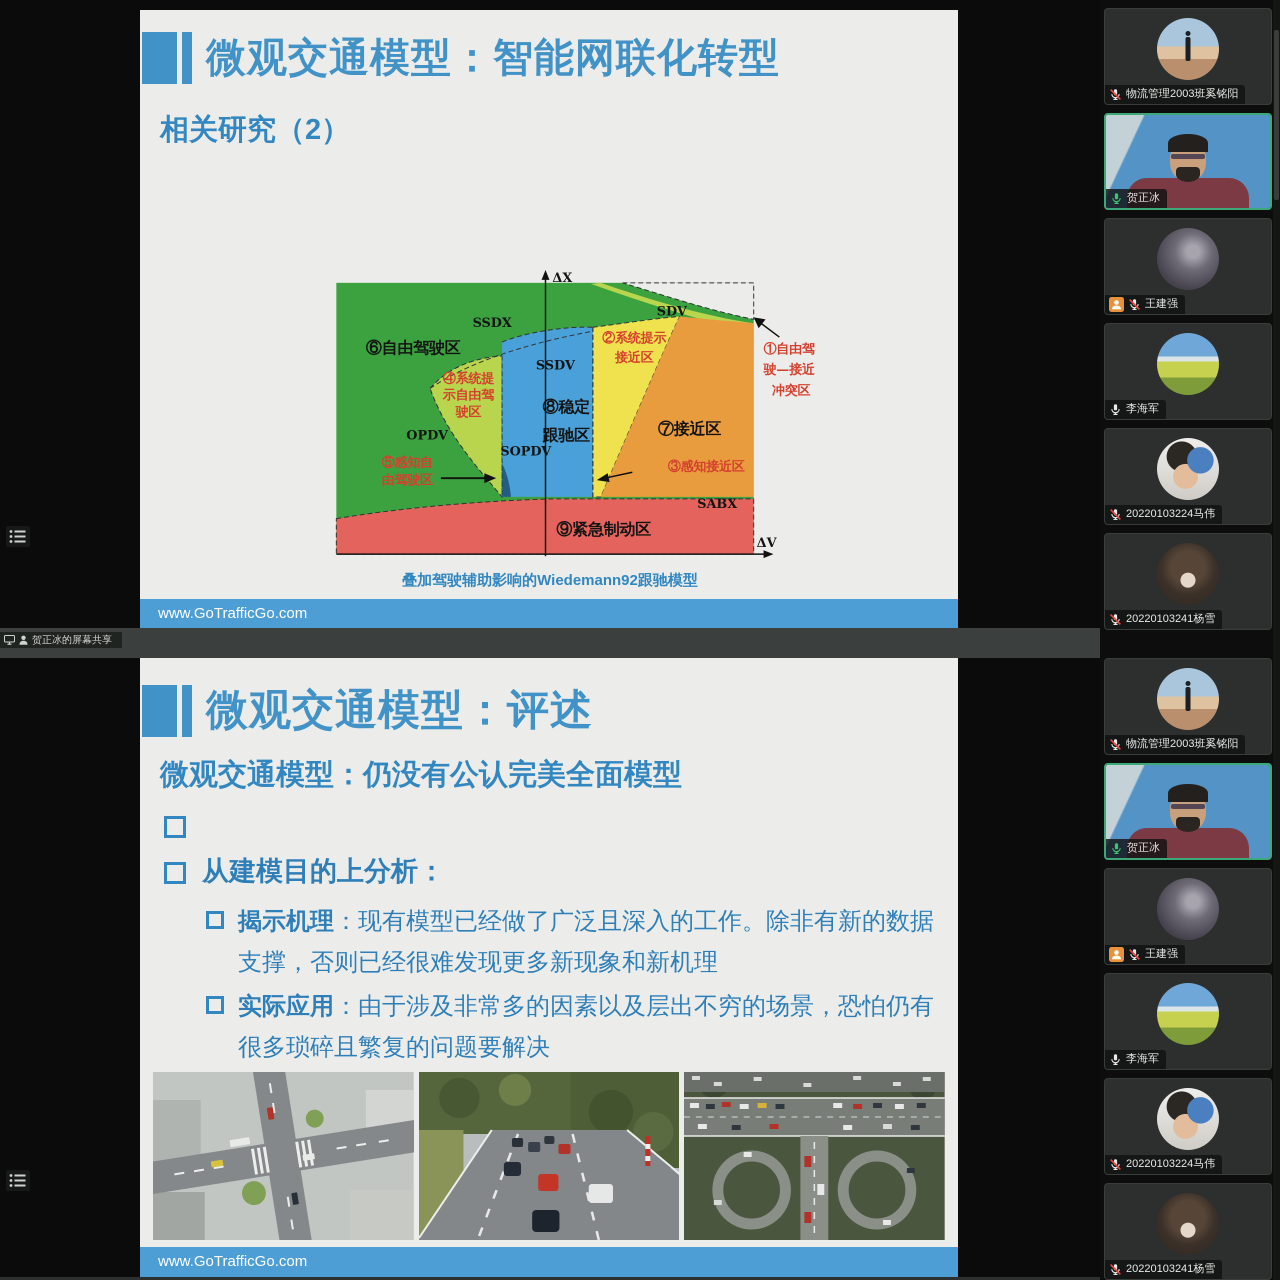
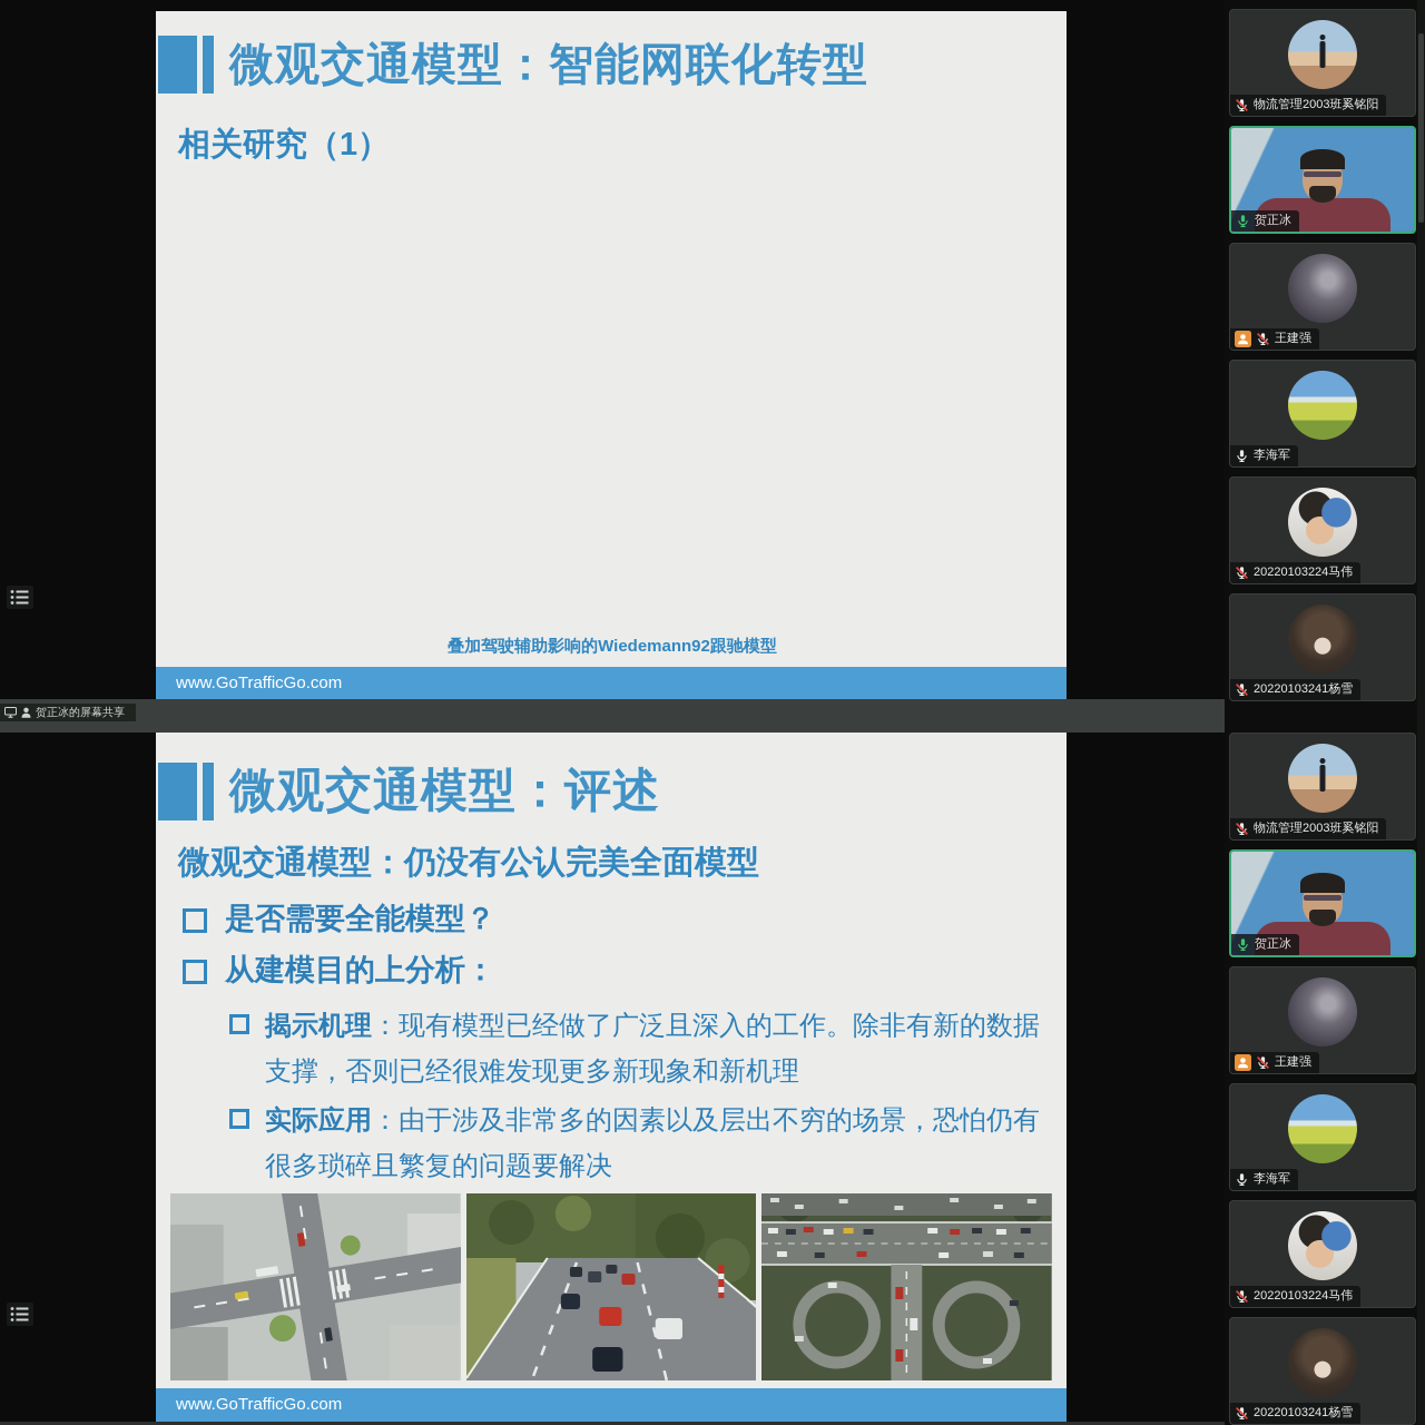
  微观交通模型：智能网联化转型
- 相关研究（2）
+ 相关研究（1）
- ΔX
- ΔV
- SSDX
- SDV
- SSDV
- SOPDV
- OPDV
- SABX
- ⑥自由驾驶区
- ⑧稳定
- 跟驰区
- ⑦接近区
- ⑨紧急制动区
- ④系统提
- 示自由驾
- 驶区
- ⑤感知自
- 由驾驶区
- ②系统提示
- 接近区
- ③感知接近区
- ①自由驾
- 驶—接近
- 冲突区
  叠加驾驶辅助影响的Wiedemann92跟驰模型
  www.GoTrafficGo.com
  贺正冰的屏幕共享
  微观交通模型：评述
  微观交通模型：仍没有公认完美全面模型
+ 是否需要全能模型？
  从建模目的上分析：
  揭示机理：现有模型已经做了广泛且深入的工作。除非有新的数据支撑，否则已经很难发现更多新现象和新机理
  实际应用：由于涉及非常多的因素以及层出不穷的场景，恐怕仍有很多琐碎且繁复的问题要解决
  www.GoTrafficGo.com
  物流管理2003班奚铭阳
  贺正冰
  王建强
  李海军
  20220103224马伟
  20220103241杨雪
  物流管理2003班奚铭阳
  贺正冰
  王建强
  李海军
  20220103224马伟
  20220103241杨雪
